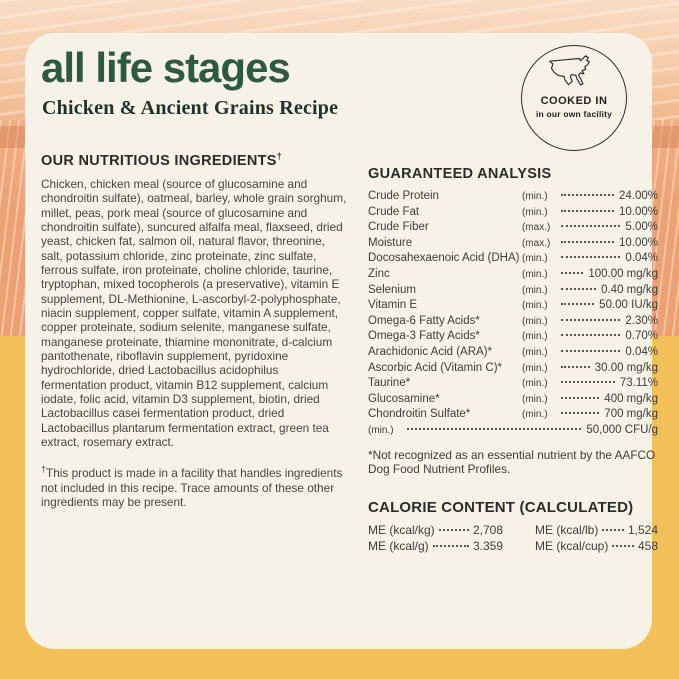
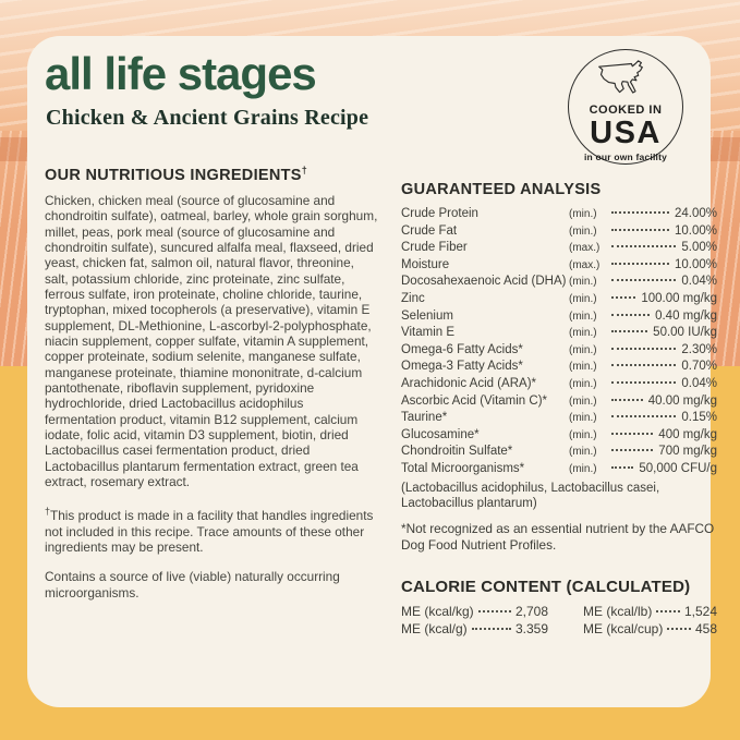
  all life stages
  Chicken & Ancient Grains Recipe
  COOKED IN
+ USA
  in our own facility
  OUR NUTRITIOUS INGREDIENTS†
  Chicken, chicken meal (source of glucosamine and chondroitin sulfate), oatmeal, barley, whole grain sorghum, millet, peas, pork meal (source of glucosamine and chondroitin sulfate), suncured alfalfa meal, flaxseed, dried yeast, chicken fat, salmon oil, natural flavor, threonine, salt, potassium chloride, zinc proteinate, zinc sulfate, ferrous sulfate, iron proteinate, choline chloride, taurine, tryptophan, mixed tocopherols (a preservative), vitamin E supplement, DL-Methionine, L-ascorbyl-2-polyphosphate, niacin supplement, copper sulfate, vitamin A supplement, copper proteinate, sodium selenite, manganese sulfate, manganese proteinate, thiamine mononitrate, d-calcium pantothenate, riboflavin supplement, pyridoxine hydrochloride, dried Lactobacillus acidophilus fermentation product, vitamin B12 supplement, calcium iodate, folic acid, vitamin D3 supplement, biotin, dried Lactobacillus casei fermentation product, dried Lactobacillus plantarum fermentation extract, green tea extract, rosemary extract.
  †This product is made in a facility that handles ingredients not included in this recipe. Trace amounts of these other ingredients may be present.
+ Contains a source of live (viable) naturally occurring microorganisms.
  GUARANTEED ANALYSIS
  Crude Protein
  (min.)
  24.00%
  Crude Fat
  (min.)
  10.00%
  Crude Fiber
  (max.)
  5.00%
  Moisture
  (max.)
  10.00%
  Docosahexaenoic Acid (DHA)
  (min.)
  0.04%
  Zinc
  (min.)
  100.00 mg/kg
  Selenium
  (min.)
  0.40 mg/kg
  Vitamin E
  (min.)
  50.00 IU/kg
  Omega-6 Fatty Acids*
  (min.)
  2.30%
  Omega-3 Fatty Acids*
  (min.)
  0.70%
  Arachidonic Acid (ARA)*
  (min.)
  0.04%
  Ascorbic Acid (Vitamin C)*
  (min.)
- 30.00 mg/kg
+ 40.00 mg/kg
  Taurine*
  (min.)
- 73.11%
+ 0.15%
  Glucosamine*
  (min.)
  400 mg/kg
  Chondroitin Sulfate*
  (min.)
  700 mg/kg
+ Total Microorganisms*
  (min.)
  50,000 CFU/g
+ (Lactobacillus acidophilus, Lactobacillus casei, Lactobacillus plantarum)
  *Not recognized as an essential nutrient by the AAFCO Dog Food Nutrient Profiles.
  CALORIE CONTENT (CALCULATED)
  ME (kcal/kg)
  2,708
  ME (kcal/g)
  3.359
  ME (kcal/lb)
  1,524
  ME (kcal/cup)
  458
